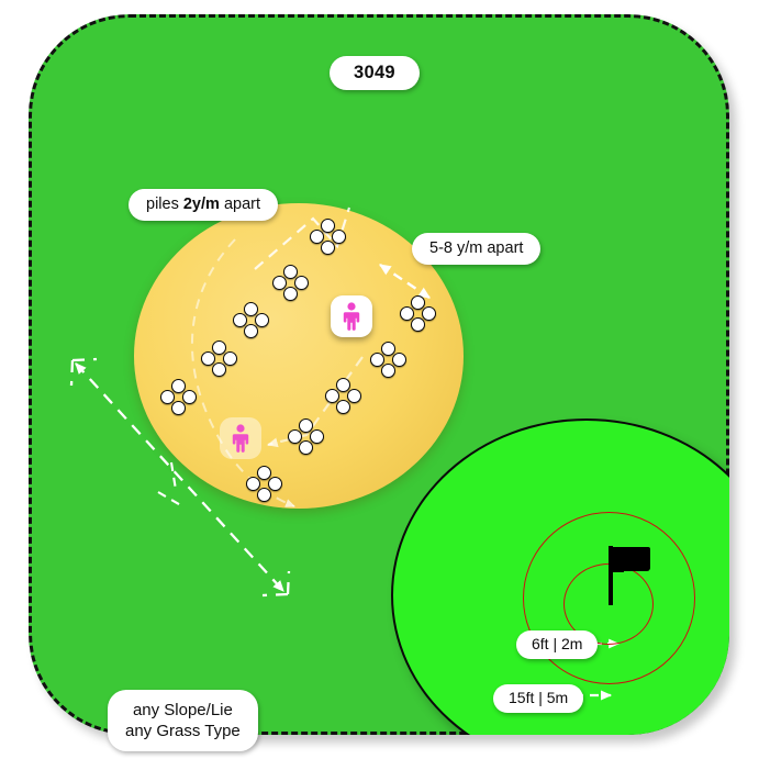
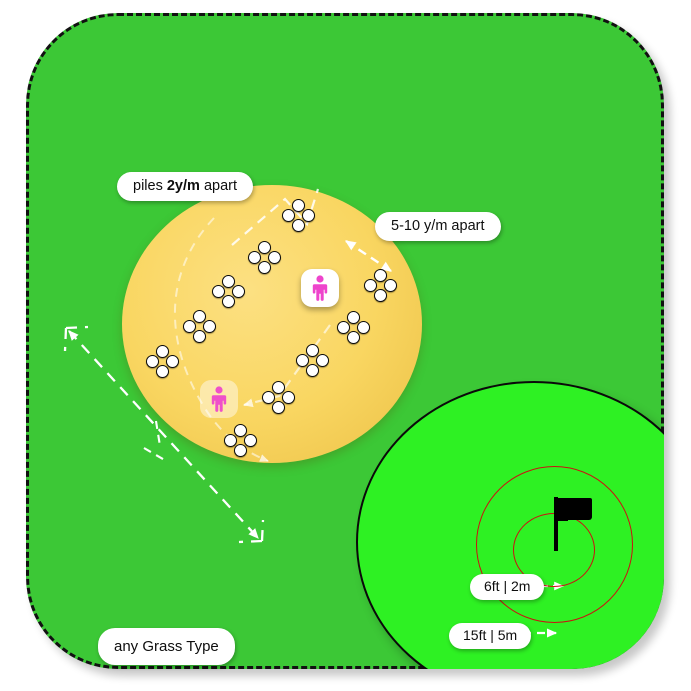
- 3049
  piles 2y/m apart
- 5-8 y/m apart
+ 5-10 y/m apart
- any Slope/Lie
  any Grass Type
  6ft | 2m
  15ft | 5m
